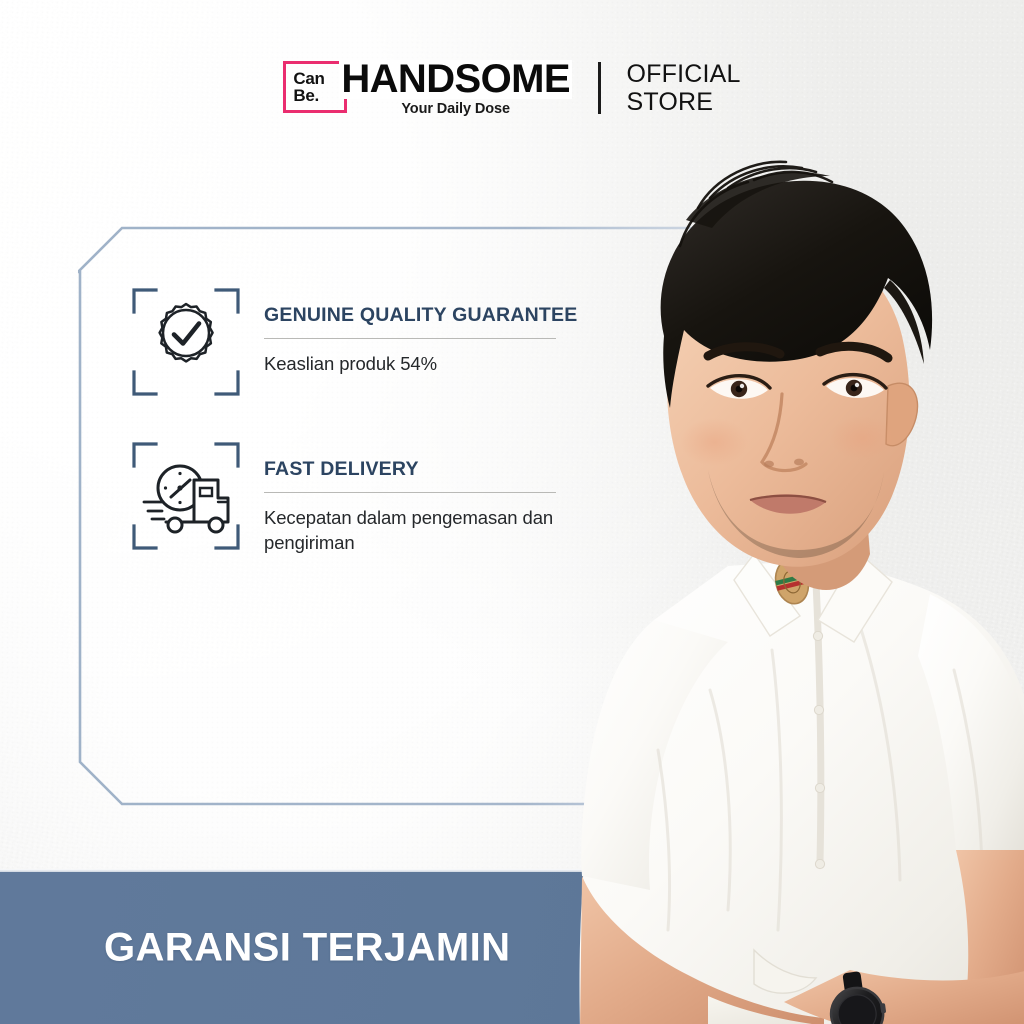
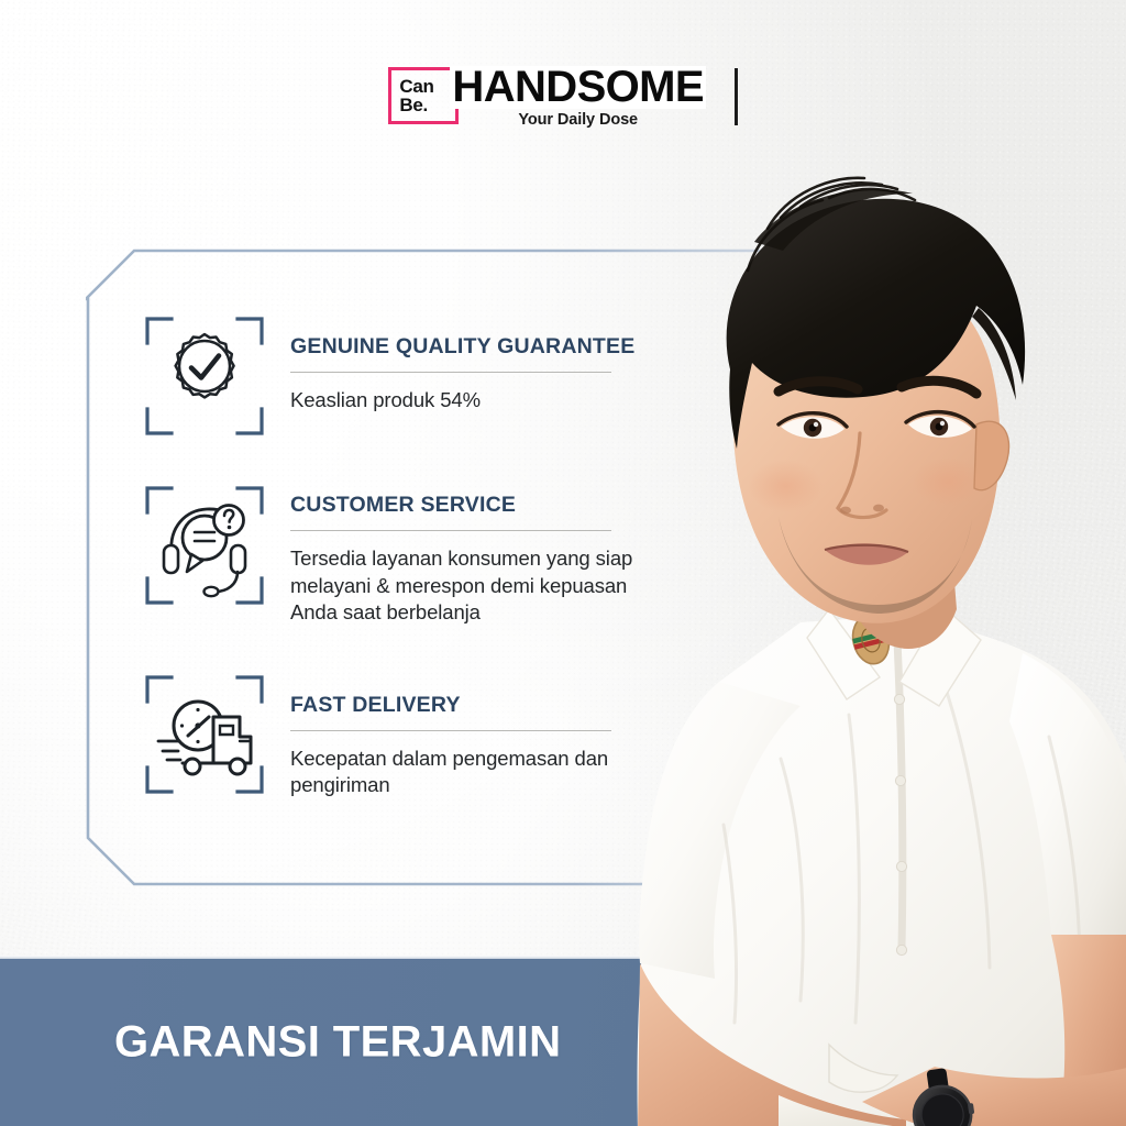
  Can
  Be.
  HANDSOME
  Your Daily Dose
- OFFICIAL
- STORE
  GENUINE QUALITY GUARANTEE
  Keaslian produk 54%
+ CUSTOMER SERVICE
+ Tersedia layanan konsumen yang siap melayani & merespon demi kepuasan Anda saat berbelanja
  FAST DELIVERY
  Kecepatan dalam pengemasan dan pengiriman
  GARANSI TERJAMIN
